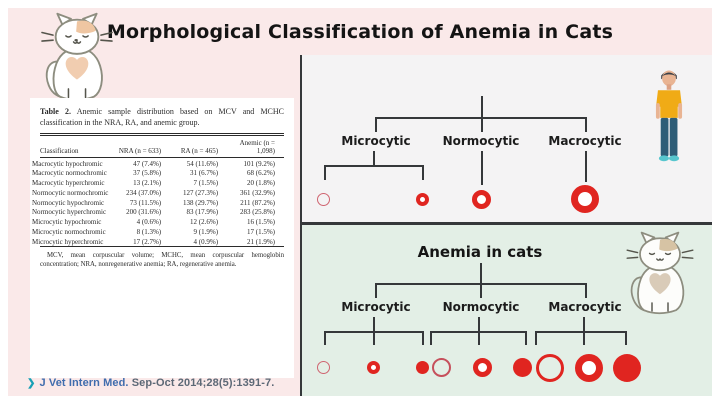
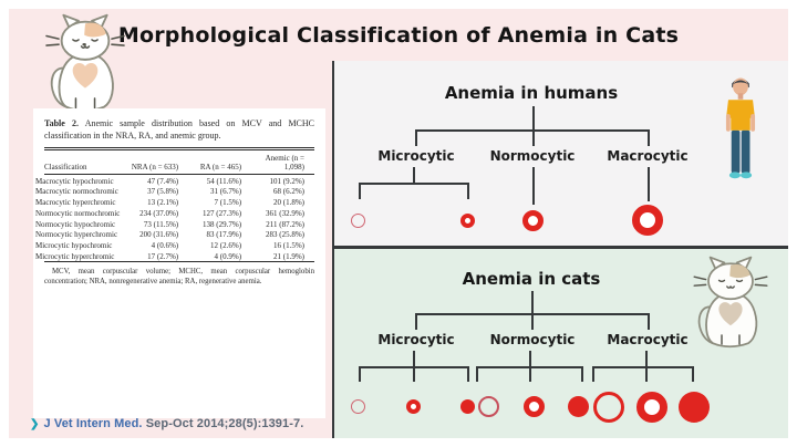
  Morphological Classification of Anemia in Cats
  Table 2. Anemic sample distribution based on MCV and MCHC classification in the NRA, RA, and anemic group.
  Classification	NRA (n = 633)	RA (n = 465)	Anemic (n = 1,098)
  Macrocytic hypochromic	47 (7.4%)	54 (11.6%)	101 (9.2%)
  Macrocytic normochromic	37 (5.8%)	31 (6.7%)	68 (6.2%)
  Macrocytic hyperchromic	13 (2.1%)	7 (1.5%)	20 (1.8%)
  Normocytic normochromic	234 (37.0%)	127 (27.3%)	361 (32.9%)
  Normocytic hypochromic	73 (11.5%)	138 (29.7%)	211 (87.2%)
  Normocytic hyperchromic	200 (31.6%)	83 (17.9%)	283 (25.8%)
  Microcytic hypochromic	4 (0.6%)	12 (2.6%)	16 (1.5%)
- Microcytic normochromic	8 (1.3%)	9 (1.9%)	17 (1.5%)
  Microcytic hyperchromic	17 (2.7%)	4 (0.9%)	21 (1.9%)
  ❯ J Vet Intern Med. Sep-Oct 2014;28(5):1391-7.
+ Anemia in humans
  Microcytic
  Normocytic
  Macrocytic
  Anemia in cats
  Microcytic
  Normocytic
  Macrocytic
